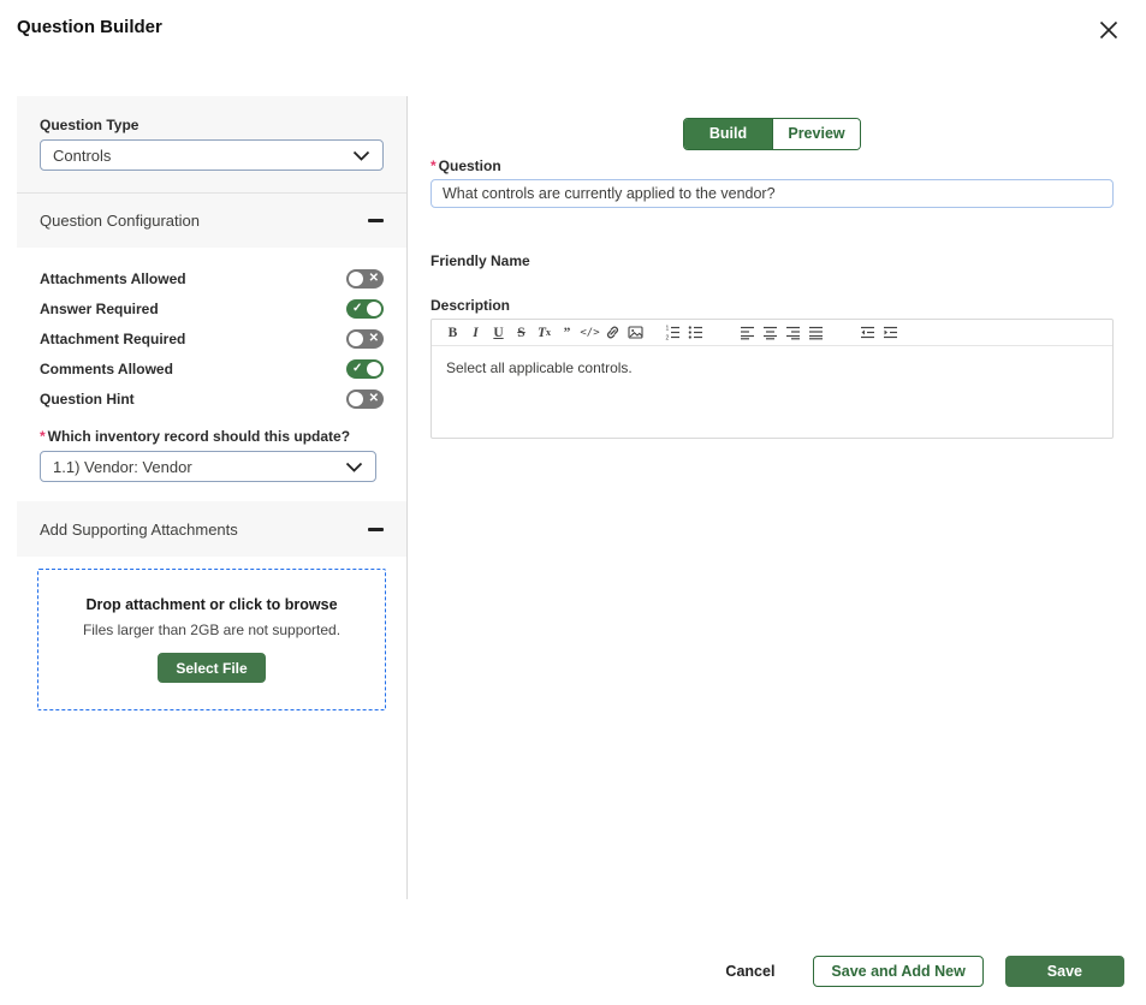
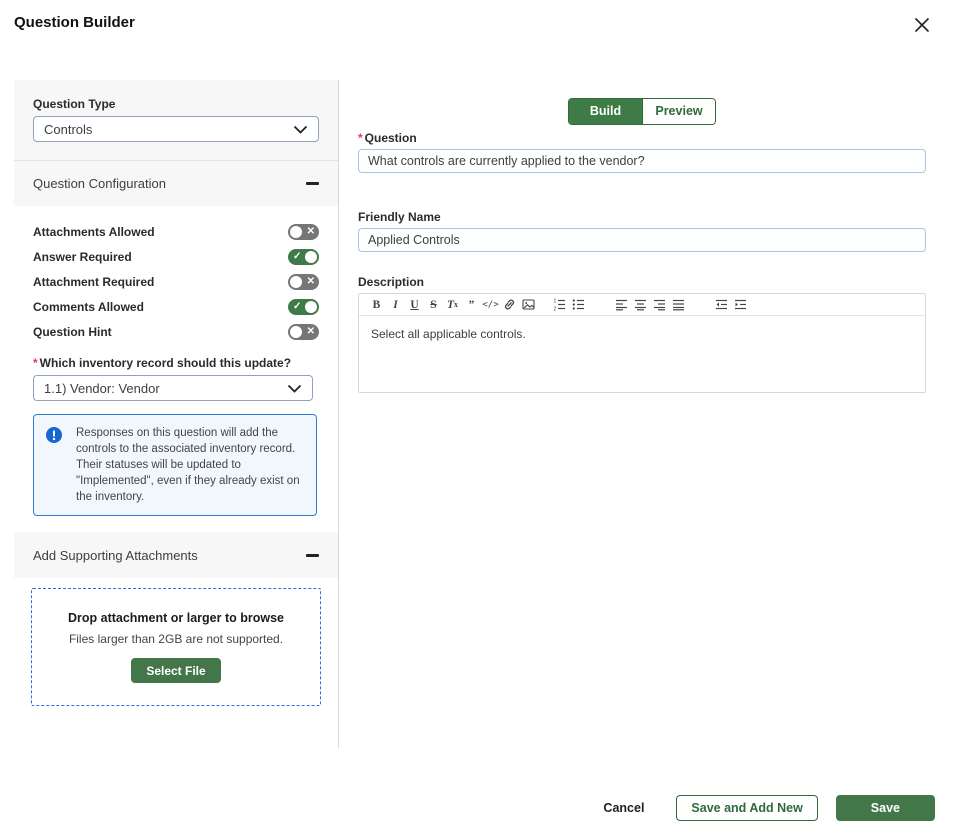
  Question Builder
  Question Type
  Controls
  Question Configuration
  Attachments Allowed
  ✕
  Answer Required
  ✓
  Attachment Required
  ✕
  Comments Allowed
  ✓
  Question Hint
  ✕
  * Which inventory record should this update?
  1.1) Vendor: Vendor
+ Responses on this question will add the controls to the associated inventory record. Their statuses will be updated to "Implemented", even if they already exist on the inventory.
  Add Supporting Attachments
- Drop attachment or click to browse
+ Drop attachment or larger to browse
  Files larger than 2GB are not supported.
  Select File
  Build
  Preview
  * Question
  What controls are currently applied to the vendor?
  Friendly Name
+ Applied Controls
  Description
  B
  I
  U
  S
  T
  x
  ”
  </>
  Select all applicable controls.
  Cancel
  Save and Add New
  Save
